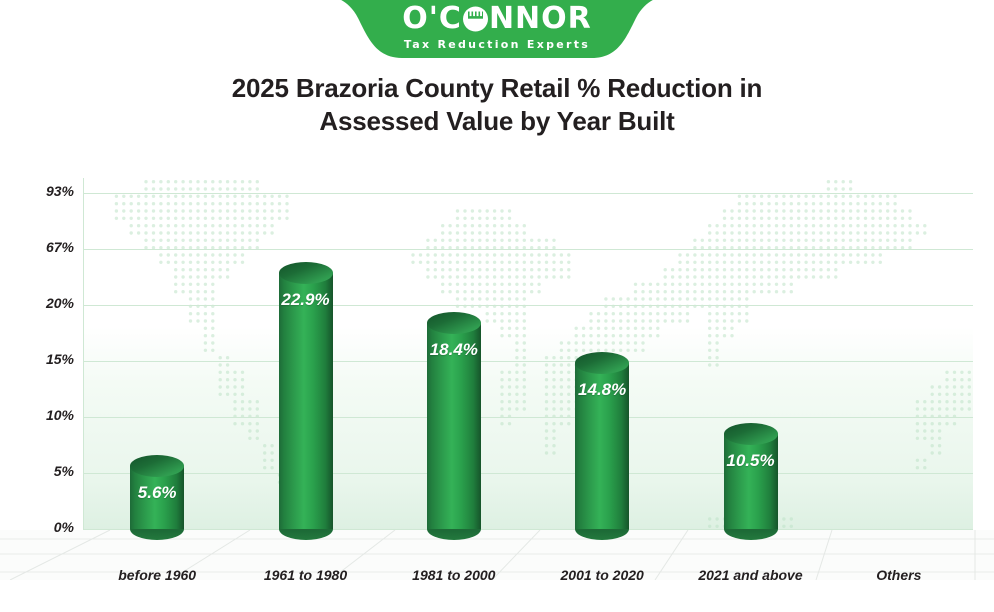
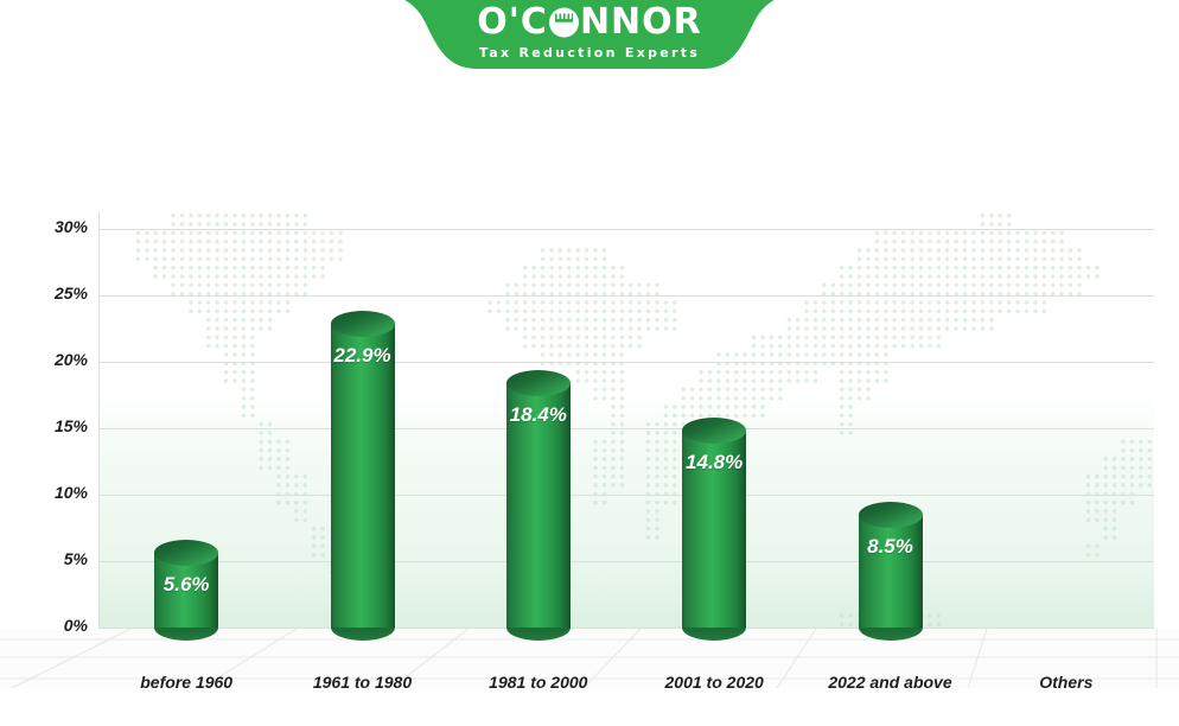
  O'C NNOR
  Tax Reduction Experts
- 2025 Brazoria County Retail % Reduction in
- Assessed Value by Year Built
  0%
  5%
  10%
  15%
  20%
- 67%
+ 25%
- 93%
+ 30%
  5.6%
  22.9%
  18.4%
  14.8%
- 10.5%
+ 8.5%
  before 1960
  1961 to 1980
  1981 to 2000
  2001 to 2020
- 2021 and above
+ 2022 and above
  Others
